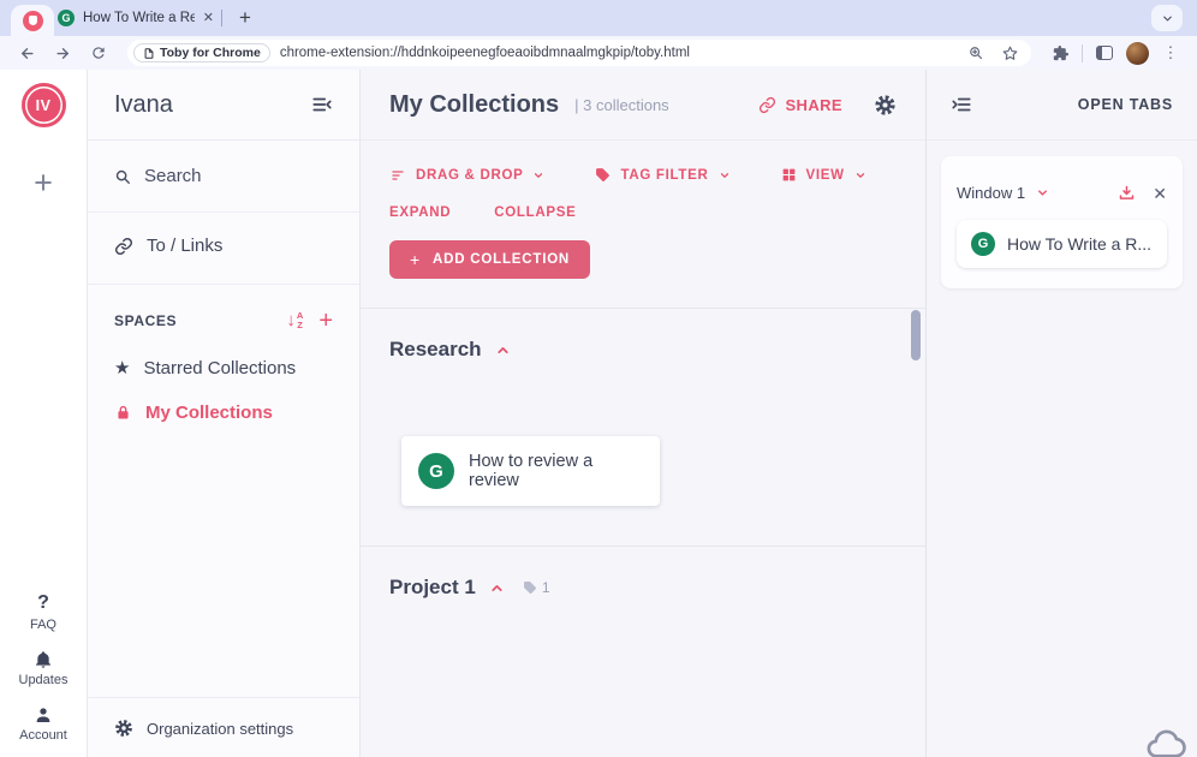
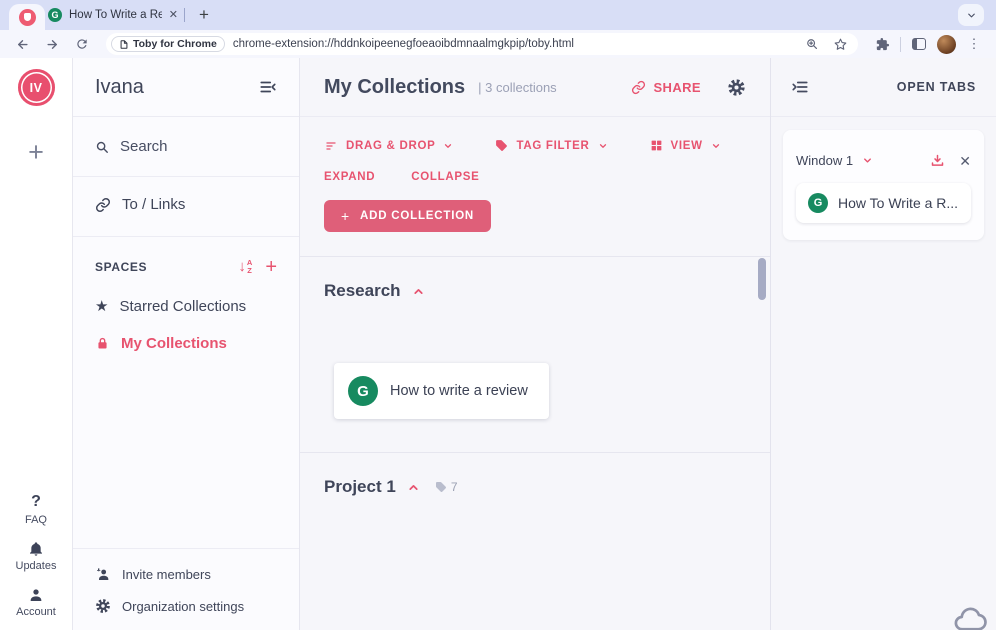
  G
  ✕
  +
  Toby for Chrome
  chrome-extension://hddnkoipeenegfoeaoibdmnaalmgkpip/toby.html
  ⋮
  IV
  +
  ?
  FAQ
  Updates
  Account
  Ivana
  Search
  To / Links
  SPACES
  ↓
  A
  Z
  +
  ★
  Starred Collections
  My Collections
+ Invite members
  Organization settings
  My Collections
  | 3 collections
  SHARE
  DRAG & DROP
  TAG FILTER
  VIEW
  EXPAND
  COLLAPSE
  +
  ADD COLLECTION
  Research
  G
- How to review a review
+ How to write a review
  Project 1
- 1
+ 7
  OPEN TABS
  Window 1
  ✕
  G
  How To Write a R...
